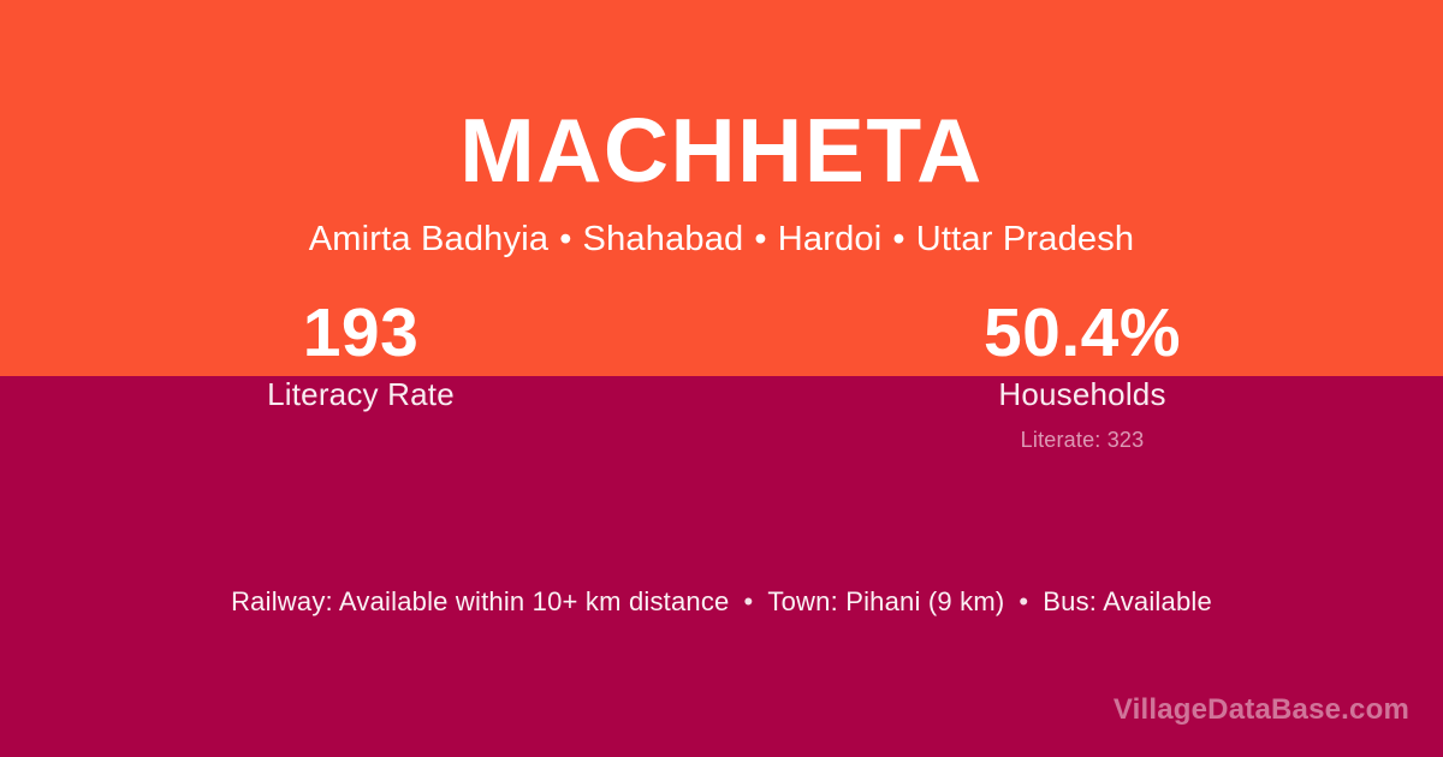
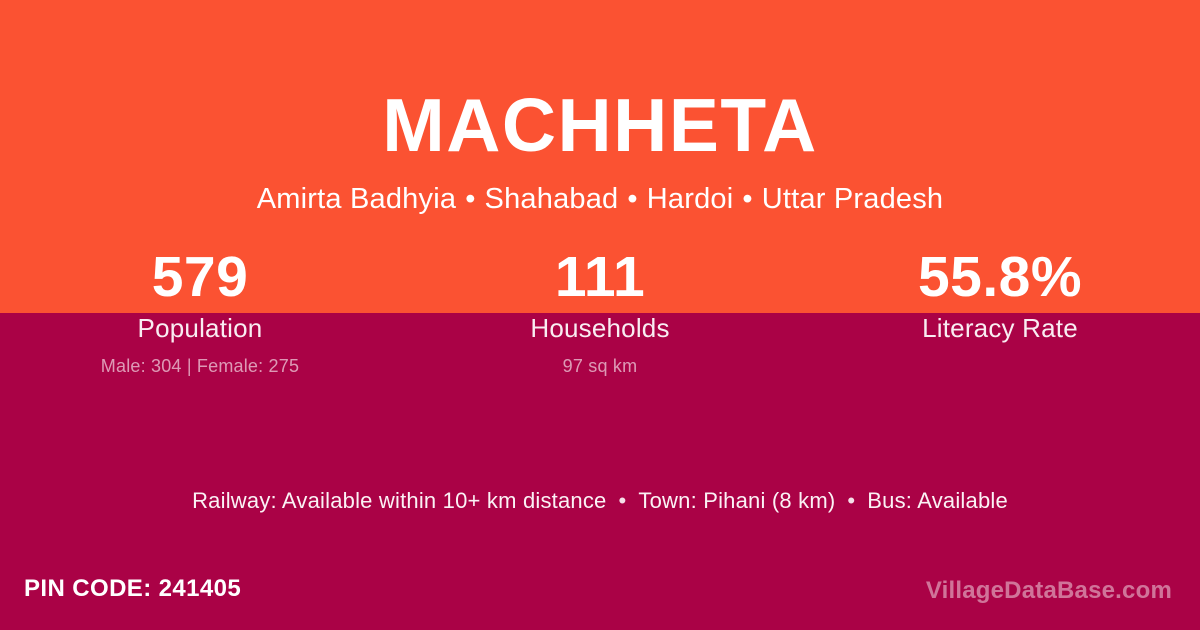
  MACHHETA
  Amirta Badhyia • Shahabad • Hardoi • Uttar Pradesh
+ 579
+ Population
+ Male: 304 | Female: 275
- 193
+ 111
- Literacy Rate
+ Households
+ 97 sq km
- 50.4%
+ 55.8%
- Households
+ Literacy Rate
- Literate: 323
- Railway: Available within 10+ km distance • Town: Pihani (9 km) • Bus: Available
+ Railway: Available within 10+ km distance • Town: Pihani (8 km) • Bus: Available
+ PIN CODE: 241405
  VillageDataBase.com
